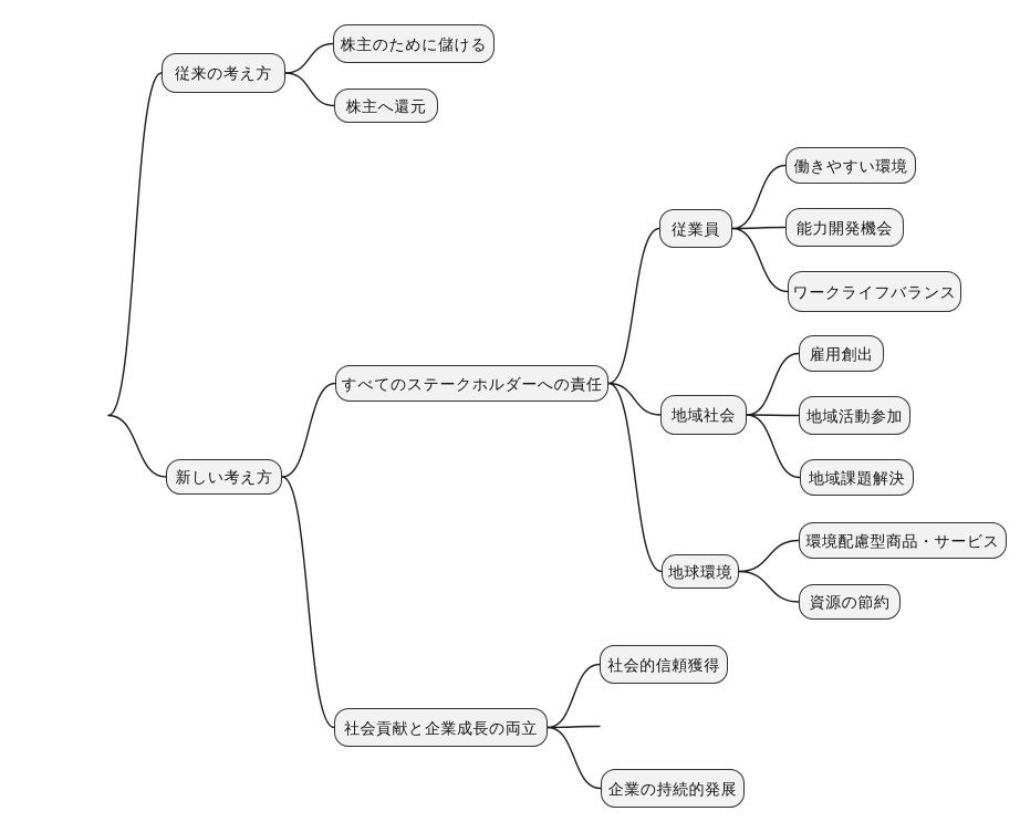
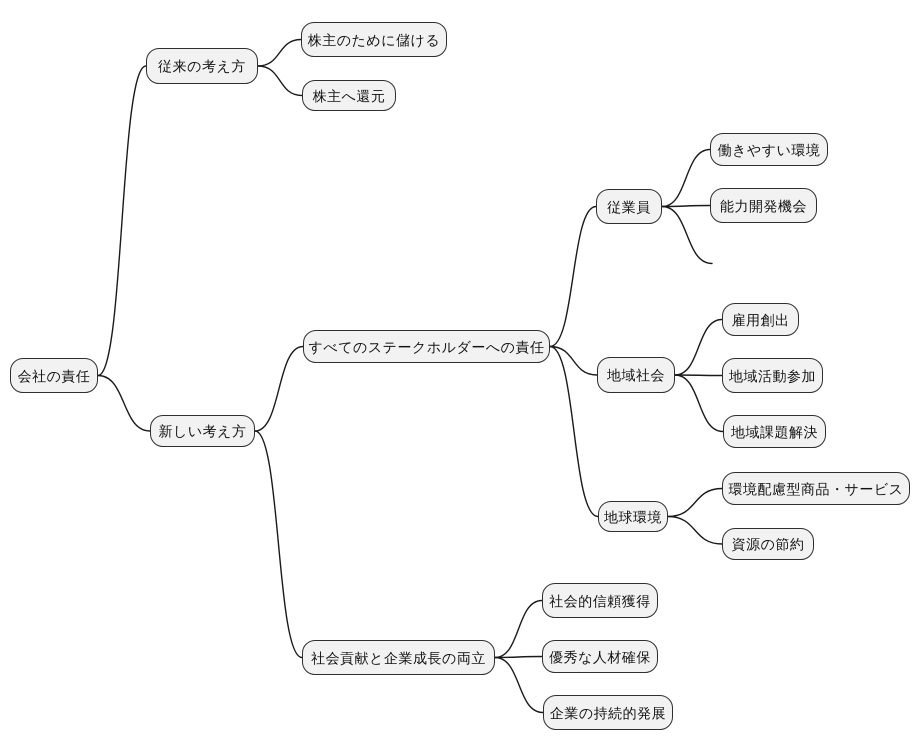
+ 会社の責任
  従来の考え方
  株主のために儲ける
  株主へ還元
  新しい考え方
  すべてのステークホルダーへの責任
  従業員
  働きやすい環境
  能力開発機会
- ワークライフバランス
  地域社会
  雇用創出
  地域活動参加
  地域課題解決
  地球環境
  環境配慮型商品・サービス
  資源の節約
  社会貢献と企業成長の両立
  社会的信頼獲得
+ 優秀な人材確保
  企業の持続的発展
